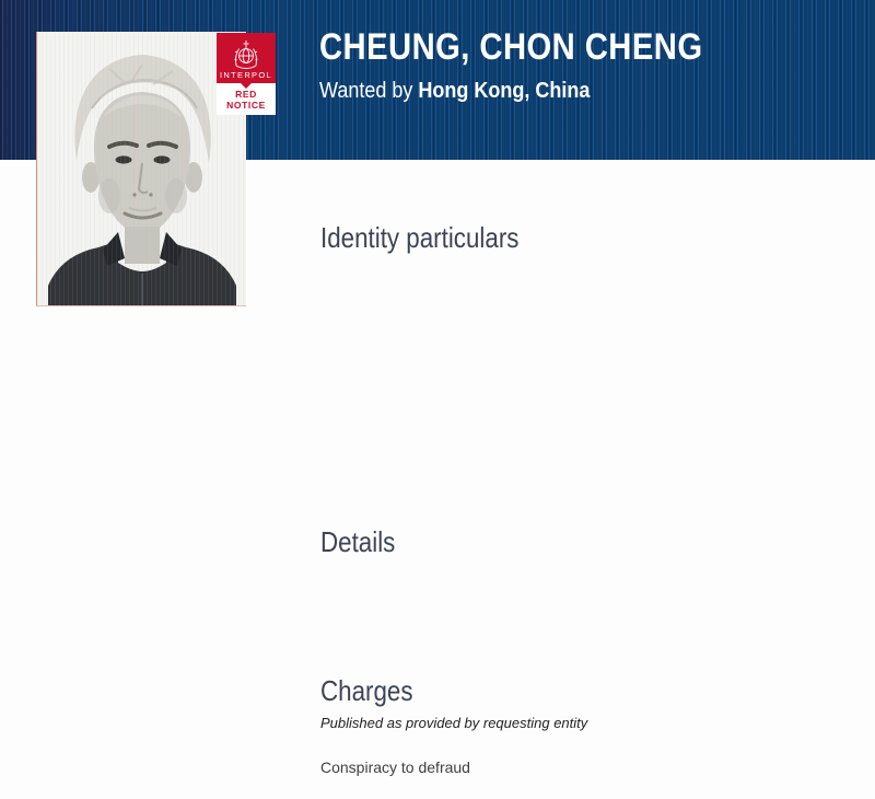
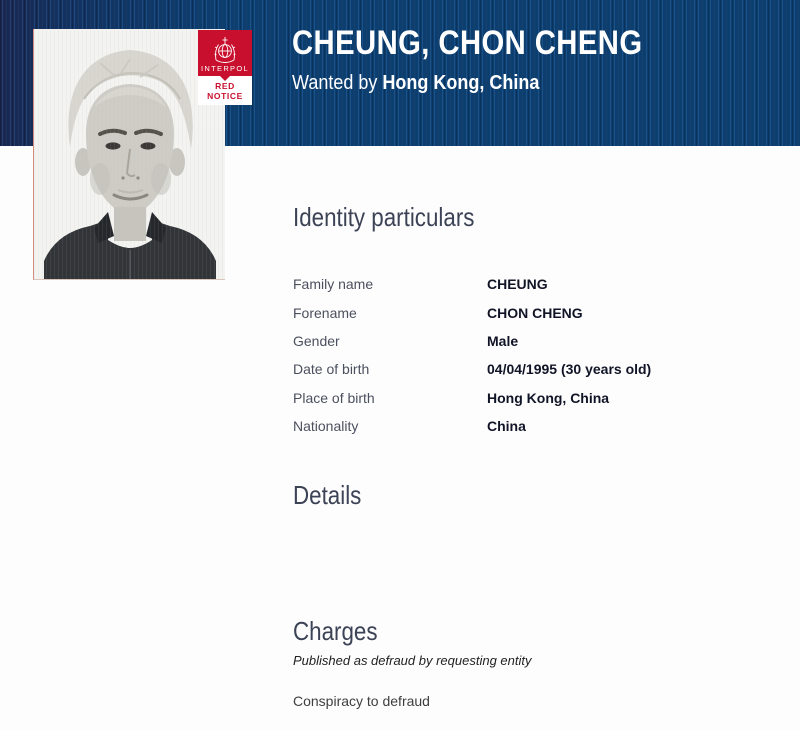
  CHEUNG, CHON CHENG
  Wanted by Hong Kong, China
  INTERPOL
  RED
  NOTICE
  Identity particulars
+ Family name
+ CHEUNG
+ Forename
+ CHON CHENG
+ Gender
+ Male
+ Date of birth
+ 04/04/1995 (30 years old)
+ Place of birth
+ Hong Kong, China
+ Nationality
+ China
  Details
  Charges
- Published as provided by requesting entity
+ Published as defraud by requesting entity
  Conspiracy to defraud
